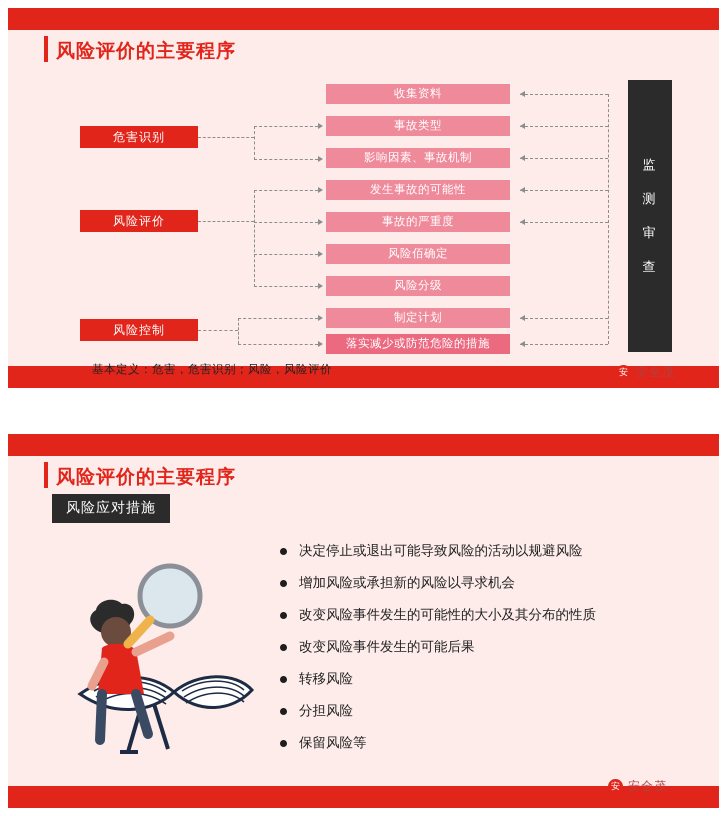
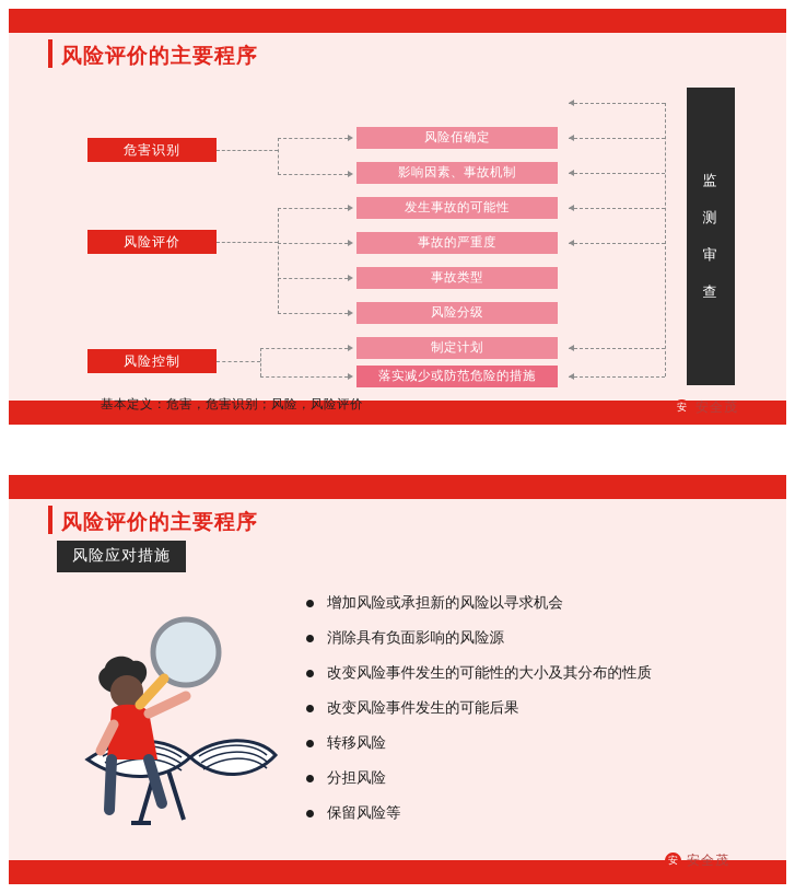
  风险评价的主要程序
  危害识别
  风险评价
  风险控制
- 收集资料
- 事故类型
+ 风险佰确定
  影响因素、事故机制
  发生事故的可能性
  事故的严重度
- 风险佰确定
+ 事故类型
  风险分级
  制定计划
  落实减少或防范危险的措施
  监
  测
  审
  查
  基本定义：危害，危害识别；风险，风险评价
  安
  安全茂
  风险评价的主要程序
  风险应对措施
- 决定停止或退出可能导致风险的活动以规避风险
  增加风险或承担新的风险以寻求机会
+ 消除具有负面影响的风险源
  改变风险事件发生的可能性的大小及其分布的性质
  改变风险事件发生的可能后果
  转移风险
  分担风险
  保留风险等
  安
  安全茂
